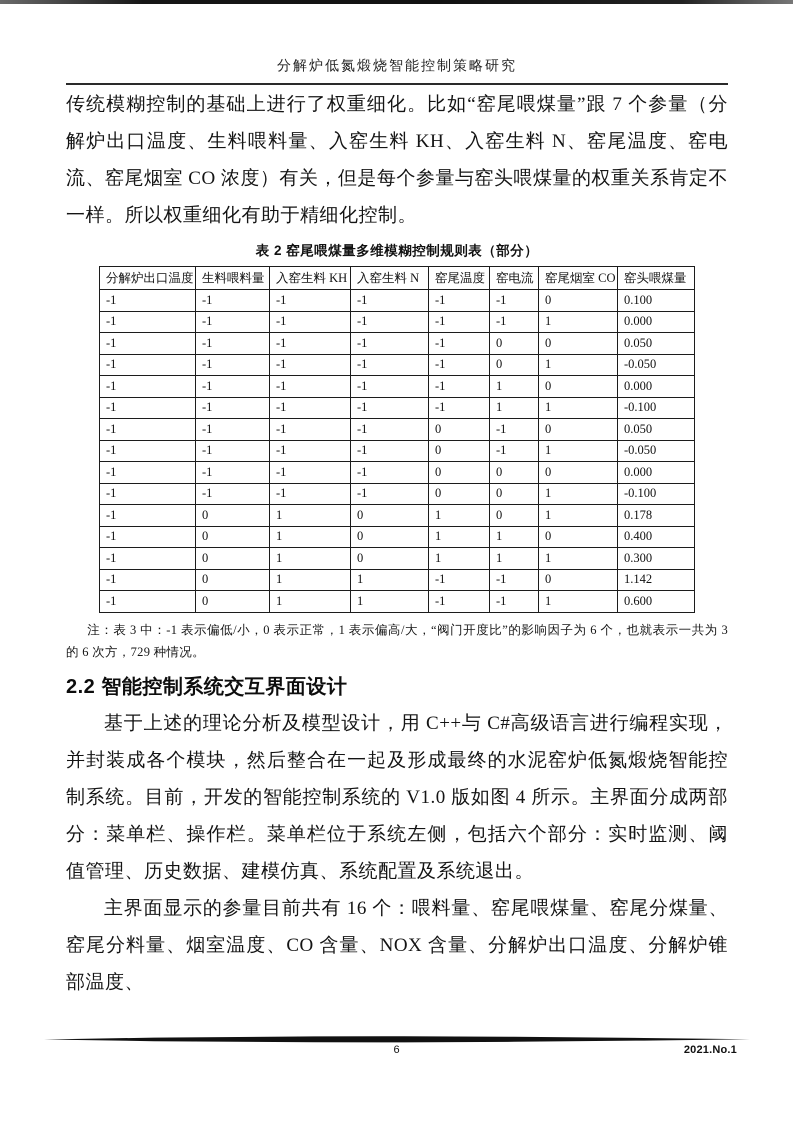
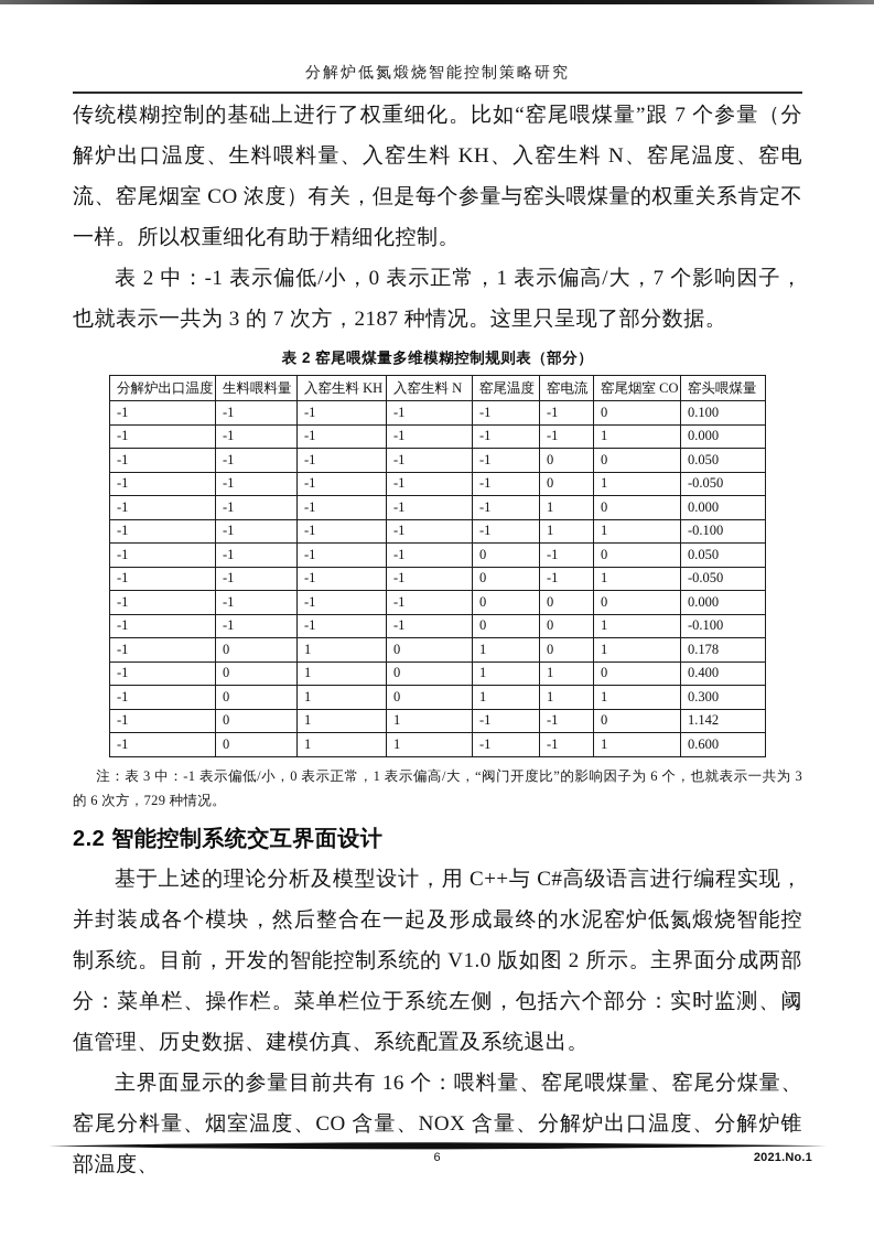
  分解炉低氮煅烧智能控制策略研究
  传统模糊控制的基础上进行了权重细化。比如“窑尾喂煤量”跟 7 个参量（分解炉出口温度、生料喂料量、入窑生料 KH、入窑生料 N、窑尾温度、窑电流、窑尾烟室 CO 浓度）有关，但是每个参量与窑头喂煤量的权重关系肯定不一样。所以权重细化有助于精细化控制。
+ 表 2 中：-1 表示偏低/小，0 表示正常，1 表示偏高/大，7 个影响因子，也就表示一共为 3 的 7 次方，2187 种情况。这里只呈现了部分数据。
  表 2 窑尾喂煤量多维模糊控制规则表（部分）
  分解炉出口温度	生料喂料量	入窑生料 KH	入窑生料 N	窑尾温度	窑电流	窑尾烟室 CO	窑头喂煤量
  -1	-1	-1	-1	-1	-1	0	0.100
  -1	-1	-1	-1	-1	-1	1	0.000
  -1	-1	-1	-1	-1	0	0	0.050
  -1	-1	-1	-1	-1	0	1	-0.050
  -1	-1	-1	-1	-1	1	0	0.000
  -1	-1	-1	-1	-1	1	1	-0.100
  -1	-1	-1	-1	0	-1	0	0.050
  -1	-1	-1	-1	0	-1	1	-0.050
  -1	-1	-1	-1	0	0	0	0.000
  -1	-1	-1	-1	0	0	1	-0.100
  -1	0	1	0	1	0	1	0.178
  -1	0	1	0	1	1	0	0.400
  -1	0	1	0	1	1	1	0.300
  -1	0	1	1	-1	-1	0	1.142
  -1	0	1	1	-1	-1	1	0.600
  注：表 3 中：-1 表示偏低/小，0 表示正常，1 表示偏高/大，“阀门开度比”的影响因子为 6 个，也就表示一共为 3 的 6 次方，729 种情况。
  2.2 智能控制系统交互界面设计
- 基于上述的理论分析及模型设计，用 C++与 C#高级语言进行编程实现，并封装成各个模块，然后整合在一起及形成最终的水泥窑炉低氮煅烧智能控制系统。目前，开发的智能控制系统的 V1.0 版如图 4 所示。主界面分成两部分：菜单栏、操作栏。菜单栏位于系统左侧，包括六个部分：实时监测、阈值管理、历史数据、建模仿真、系统配置及系统退出。
+ 基于上述的理论分析及模型设计，用 C++与 C#高级语言进行编程实现，并封装成各个模块，然后整合在一起及形成最终的水泥窑炉低氮煅烧智能控制系统。目前，开发的智能控制系统的 V1.0 版如图 2 所示。主界面分成两部分：菜单栏、操作栏。菜单栏位于系统左侧，包括六个部分：实时监测、阈值管理、历史数据、建模仿真、系统配置及系统退出。
  主界面显示的参量目前共有 16 个：喂料量、窑尾喂煤量、窑尾分煤量、窑尾分料量、烟室温度、CO 含量、NOX 含量、分解炉出口温度、分解炉锥部温度、
  6
  2021.No.1
